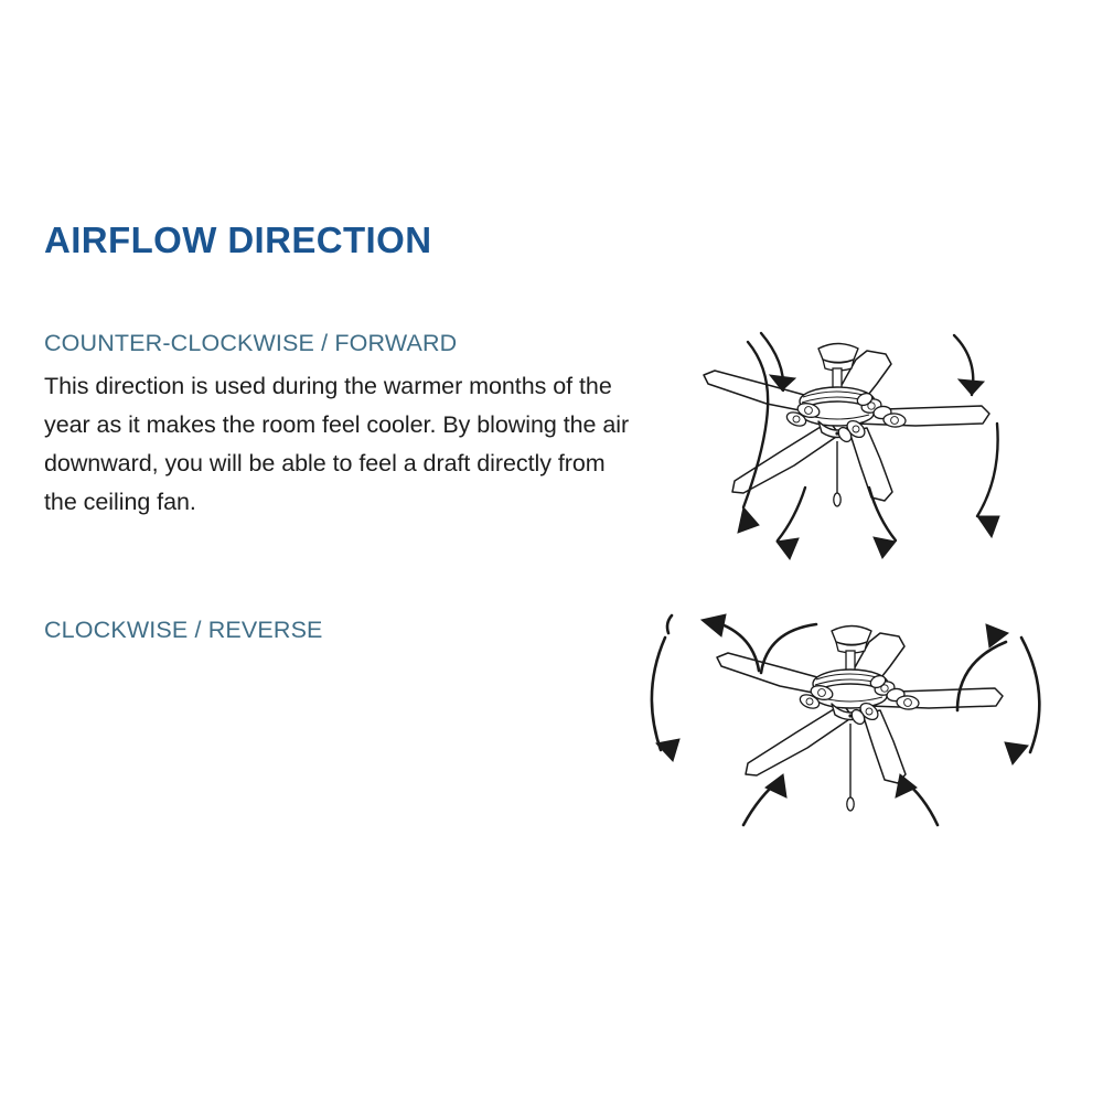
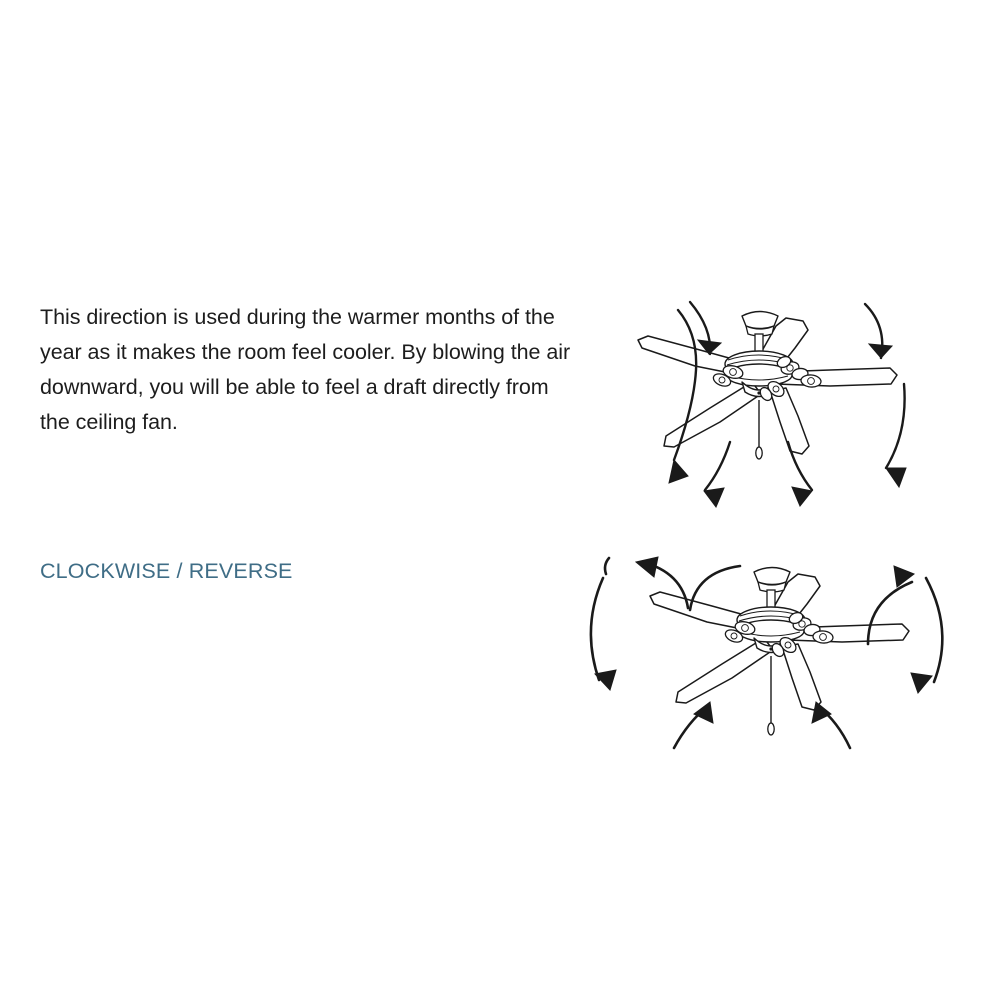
- AIRFLOW DIRECTION
- COUNTER-CLOCKWISE / FORWARD
  This direction is used during the warmer months of the year as it makes the room feel cooler. By blowing the air downward, you will be able to feel a draft directly from the ceiling fan.
  CLOCKWISE / REVERSE
